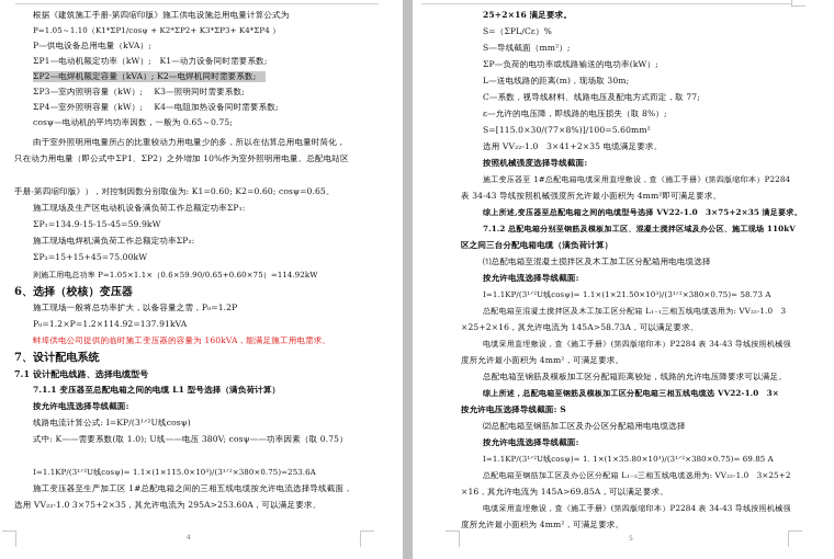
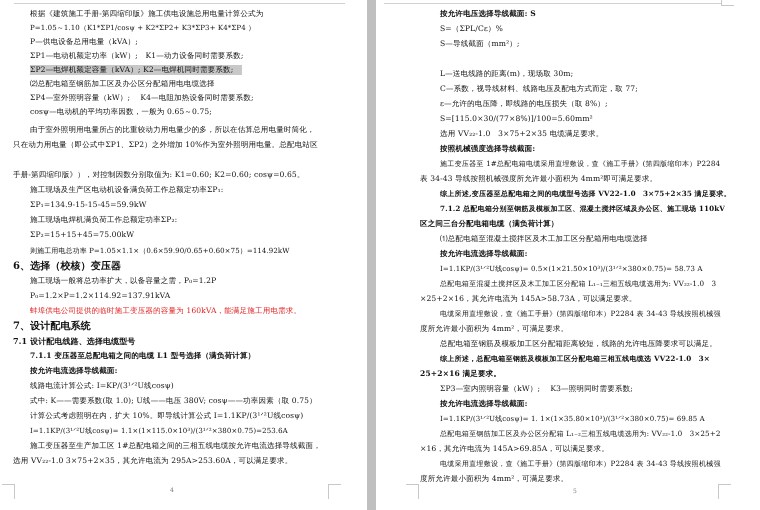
  根据《建筑施工手册-第四缩印版》施工供电设施总用电量计算公式为
  P=1.05～1.10（K1*ΣP1/cosψ + K2*ΣP2+ K3*ΣP3+ K4*ΣP4 ）
  P—供电设备总用电量（kVA）;
  ΣP1—电动机额定功率（kW）; K1—动力设备同时需要系数;
  ΣP2—电焊机额定容量（kVA）; K2—电焊机同时需要系数;
- ΣP3—室内照明容量（kW）; K3—照明同时需要系数;
+ ⑵总配电箱至钢筋加工区及办公区分配箱用电电缆选择
  ΣP4—室外照明容量（kW）; K4—电阻加热设备同时需要系数;
  cosψ—电动机的平均功率因数，一般为 0.65～0.75;
  由于室外照明用电量所占的比重较动力用电量少的多，所以在估算总用电量时简化，
  只在动力用电量（即公式中ΣP1、ΣP2）之外增加 10%作为室外照明用电量。总配电站区
  手册-第四缩印版》），对控制因数分别取值为: K1=0.60; K2=0.60; cosψ=0.65。
  施工现场及生产区电动机设备满负荷工作总额定功率ΣP₁:
  ΣP₁=134.9-15-15-45=59.9kW
  施工现场电焊机满负荷工作总额定功率ΣP₂:
  ΣP₂=15+15+45=75.00kW
  则施工用电总功率 P=1.05×1.1×（0.6×59.90/0.65+0.60×75）=114.92kW
  6、选择（校核）变压器
  施工现场一般将总功率扩大，以备容量之需，P₀=1.2P
  P₀=1.2×P=1.2×114.92=137.91kVA
  蚌埠供电公司提供的临时施工变压器的容量为 160kVA，能满足施工用电需求。
  7、设计配电系统
  7.1 设计配电线路、选择电缆型号
  7.1.1 变压器至总配电箱之间的电缆 L1 型号选择（满负荷计算）
  按允许电流选择导线截面:
  线路电流计算公式: I=KP/(3¹ᐟ²U线cosψ)
  式中: K——需要系数(取 1.0); U线——电压 380V; cosψ——功率因素（取 0.75）
+ 计算公式考虑照明在内，扩大 10%。即导线计算公式 I=1.1KP/(3¹ᐟ²U线cosψ)
  I=1.1KP/(3¹ᐟ²U线cosψ)= 1.1×(1×115.0×10³)/(3¹ᐟ²×380×0.75)=253.6A
  施工变压器至生产加工区 1#总配电箱之间的三相五线电缆按允许电流选择导线截面，
  选用 VV₂₂-1.0 3×75+2×35，其允许电流为 295A>253.60A，可以满足要求。
- 25+2×16 满足要求。
+ 按允许电压选择导线截面: S
  S=（ΣPL/Cε）%
  S—导线截面（mm²）;
- ΣP—负荷的电功率或线路输送的电功率(kW）;
  L—送电线路的距离(m)，现场取 30m;
  C—系数，视导线材料、线路电压及配电方式而定，取 77;
  ε—允许的电压降，即线路的电压损失（取 8%）;
  S=[115.0×30/(77×8%)]/100=5.60mm²
- 选用 VV₂₂-1.0 3×41+2×35 电缆满足要求。
+ 选用 VV₂₂-1.0 3×75+2×35 电缆满足要求。
  按照机械强度选择导线截面:
  施工变压器至 1#总配电箱电缆采用直埋敷设，查《施工手册》(第四版缩印本）P2284
  表 34-43 导线按照机械强度所允许最小面积为 4mm²即可满足要求。
  综上所述,变压器至总配电箱之间的电缆型号选择 VV22-1.0 3×75+2×35 满足要求。
  7.1.2 总配电箱分别至钢筋及模板加工区、混凝土搅拌区域及办公区、施工现场 110kV
  区之间三台分配电箱电缆（满负荷计算）
  ⑴总配电箱至混凝土搅拌区及木工加工区分配箱用电电缆选择
  按允许电流选择导线截面:
- I=1.1KP/(3¹ᐟ²U线cosψ)= 1.1×(1×21.50×10³)/(3¹ᐟ²×380×0.75)= 58.73 A
+ I=1.1KP/(3¹ᐟ²U线cosψ)= 0.5×(1×21.50×10³)/(3¹ᐟ²×380×0.75)= 58.73 A
  总配电箱至混凝土搅拌区及木工加工区分配箱 L₁₋₁三相五线电缆选用为: VV₂₂-1.0 3
  ×25+2×16，其允许电流为 145A>58.73A，可以满足要求。
  电缆采用直埋敷设，查《施工手册》(第四版缩印本）P2284 表 34-43 导线按照机械强
  度所允许最小面积为 4mm²，可满足要求。
  总配电箱至钢筋及模板加工区分配箱距离较短，线路的允许电压降要求可以满足。
  综上所述，总配电箱至钢筋及模板加工区分配电箱三相五线电缆选 VV22-1.0 3×
- 按允许电压选择导线截面: S
+ 25+2×16 满足要求。
- ⑵总配电箱至钢筋加工区及办公区分配箱用电电缆选择
+ ΣP3—室内照明容量（kW）; K3—照明同时需要系数;
  按允许电流选择导线截面:
  I=1.1KP/(3¹ᐟ²U线cosψ)= 1. 1×(1×35.80×10³)/(3¹ᐟ²×380×0.75)= 69.85 A
  总配电箱至钢筋加工区及办公区分配箱 L₁₋₂三相五线电缆选用为: VV₂₂-1.0 3×25+2
  ×16，其允许电流为 145A>69.85A，可以满足要求。
  电缆采用直埋敷设，查《施工手册》(第四版缩印本）P2284 表 34-43 导线按照机械强
  度所允许最小面积为 4mm²，可满足要求。
